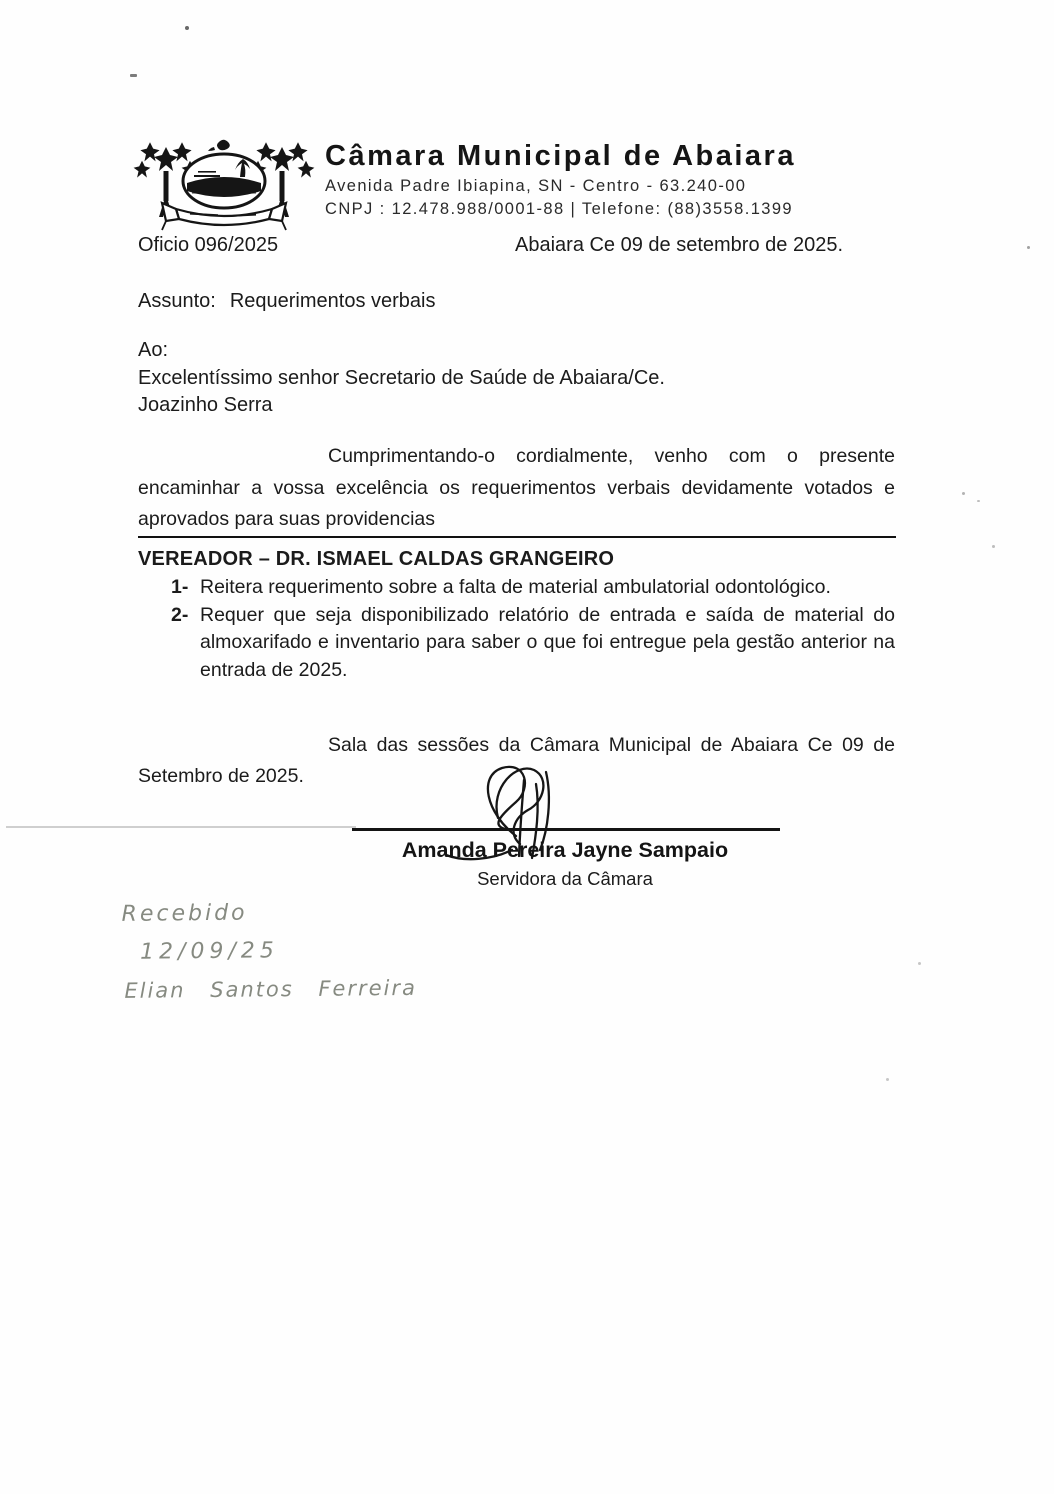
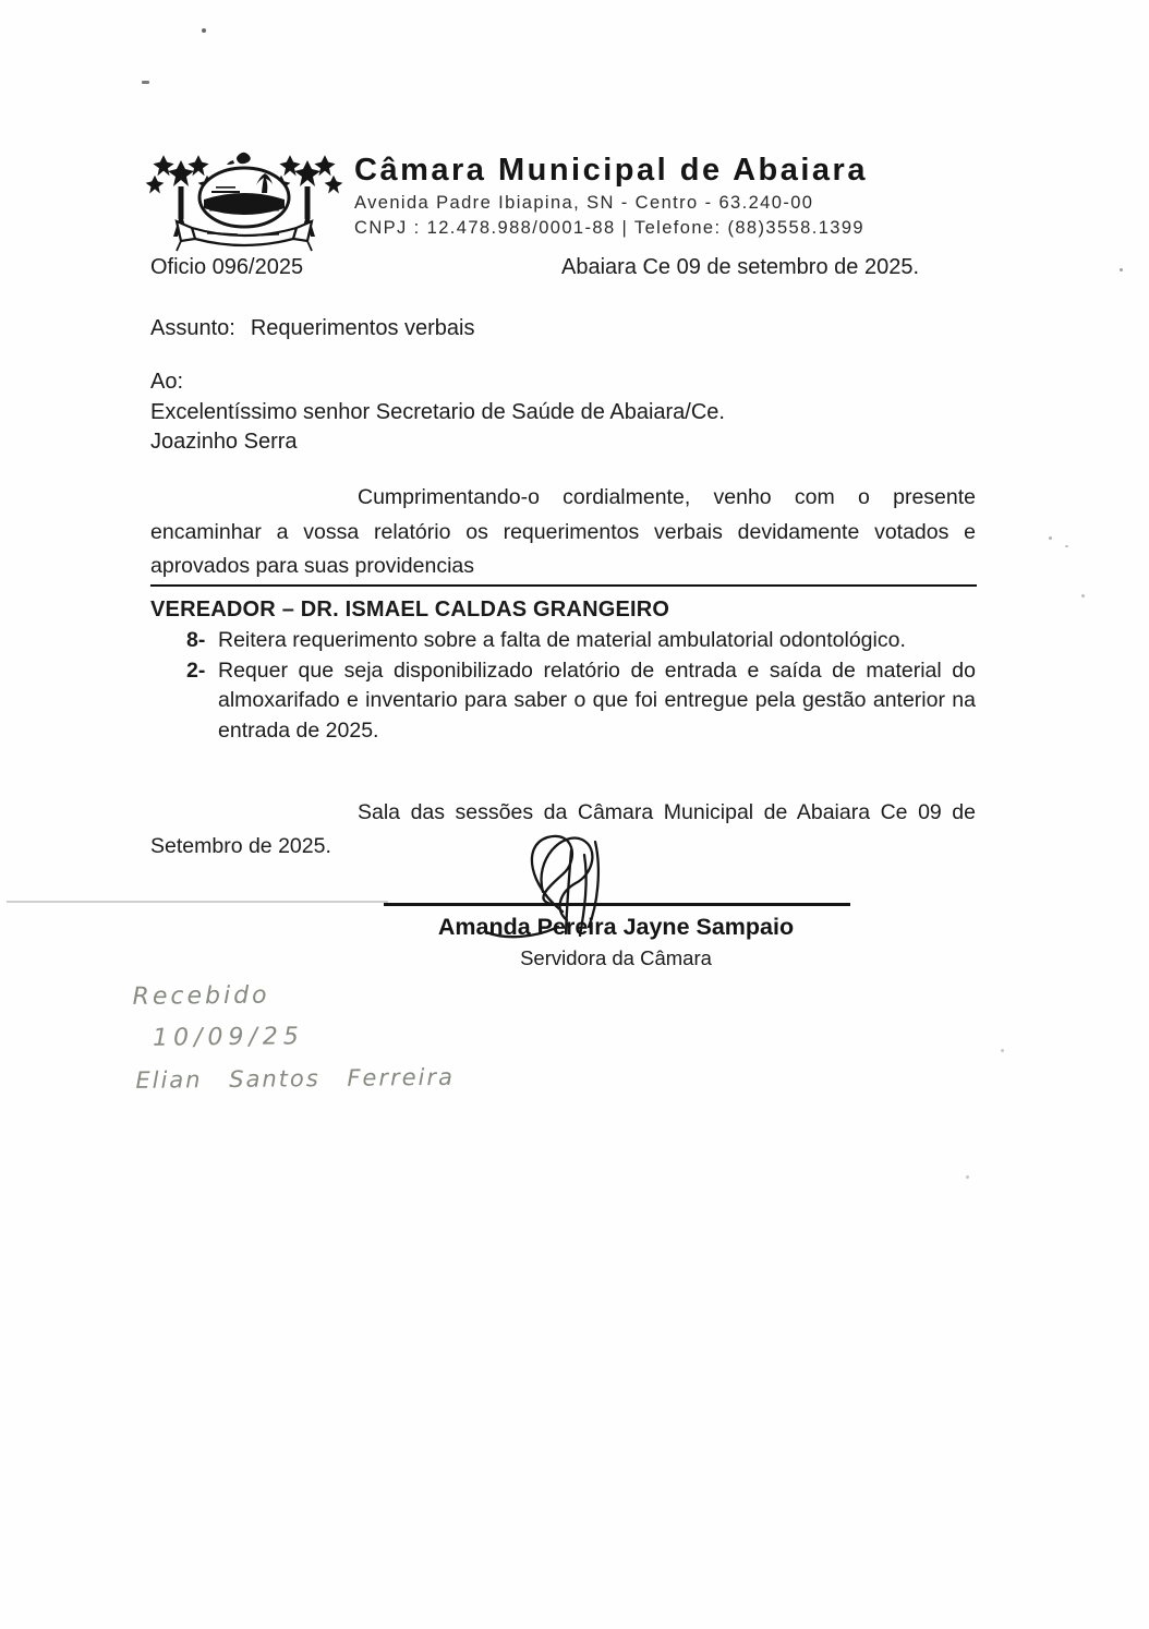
  Câmara Municipal de Abaiara
  Avenida Padre Ibiapina, SN - Centro - 63.240-00
  CNPJ : 12.478.988/0001-88 | Telefone: (88)3558.1399
  Oficio 096/2025
  Abaiara Ce 09 de setembro de 2025.
  Assunto: Requerimentos verbais
  Ao:
  Excelentíssimo senhor Secretario de Saúde de Abaiara/Ce.
  Joazinho Serra
- Cumprimentando-o cordialmente, venho com o presente encaminhar a vossa excelência os requerimentos verbais devidamente votados e aprovados para suas providencias
+ Cumprimentando-o cordialmente, venho com o presente encaminhar a vossa relatório os requerimentos verbais devidamente votados e aprovados para suas providencias
  VEREADOR – DR. ISMAEL CALDAS GRANGEIRO
- 1-
+ 8-
  Reitera requerimento sobre a falta de material ambulatorial odontológico.
  2-
  Requer que seja disponibilizado relatório de entrada e saída de material do almoxarifado e inventario para saber o que foi entregue pela gestão anterior na entrada de 2025.
  Sala das sessões da Câmara Municipal de Abaiara Ce 09 de Setembro de 2025.
  Amanda Pereira Jayne Sampaio
  Servidora da Câmara
  Recebido
- 12/09/25
+ 10/09/25
  Elian Santos Ferreira
